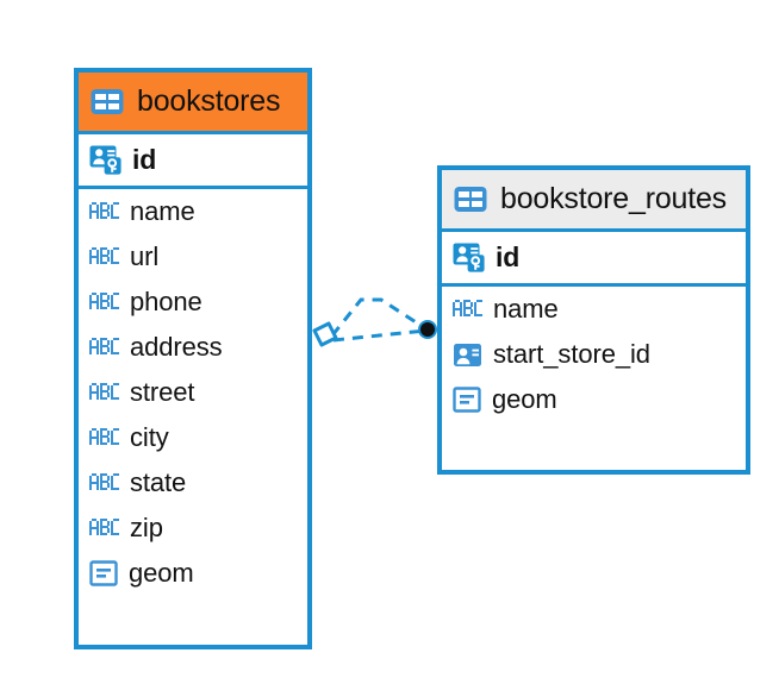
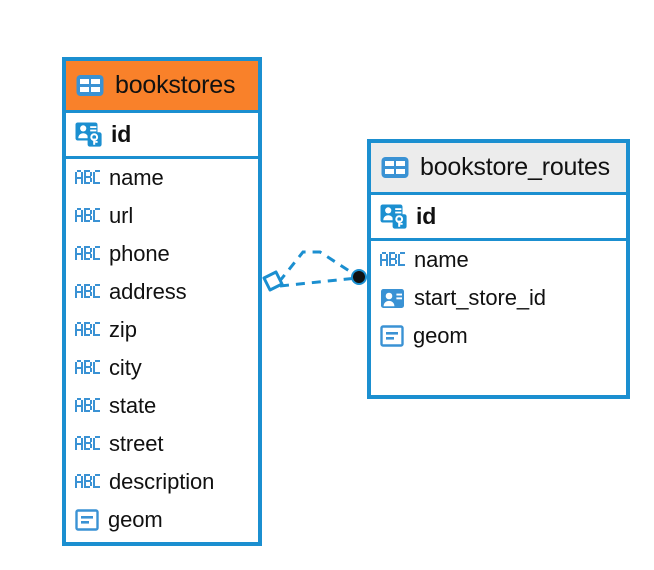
  bookstores
  id
  name
  url
  phone
  address
- street
+ zip
  city
  state
- zip
+ street
+ description
  geom
  bookstore_routes
  id
  name
  start_store_id
  geom
